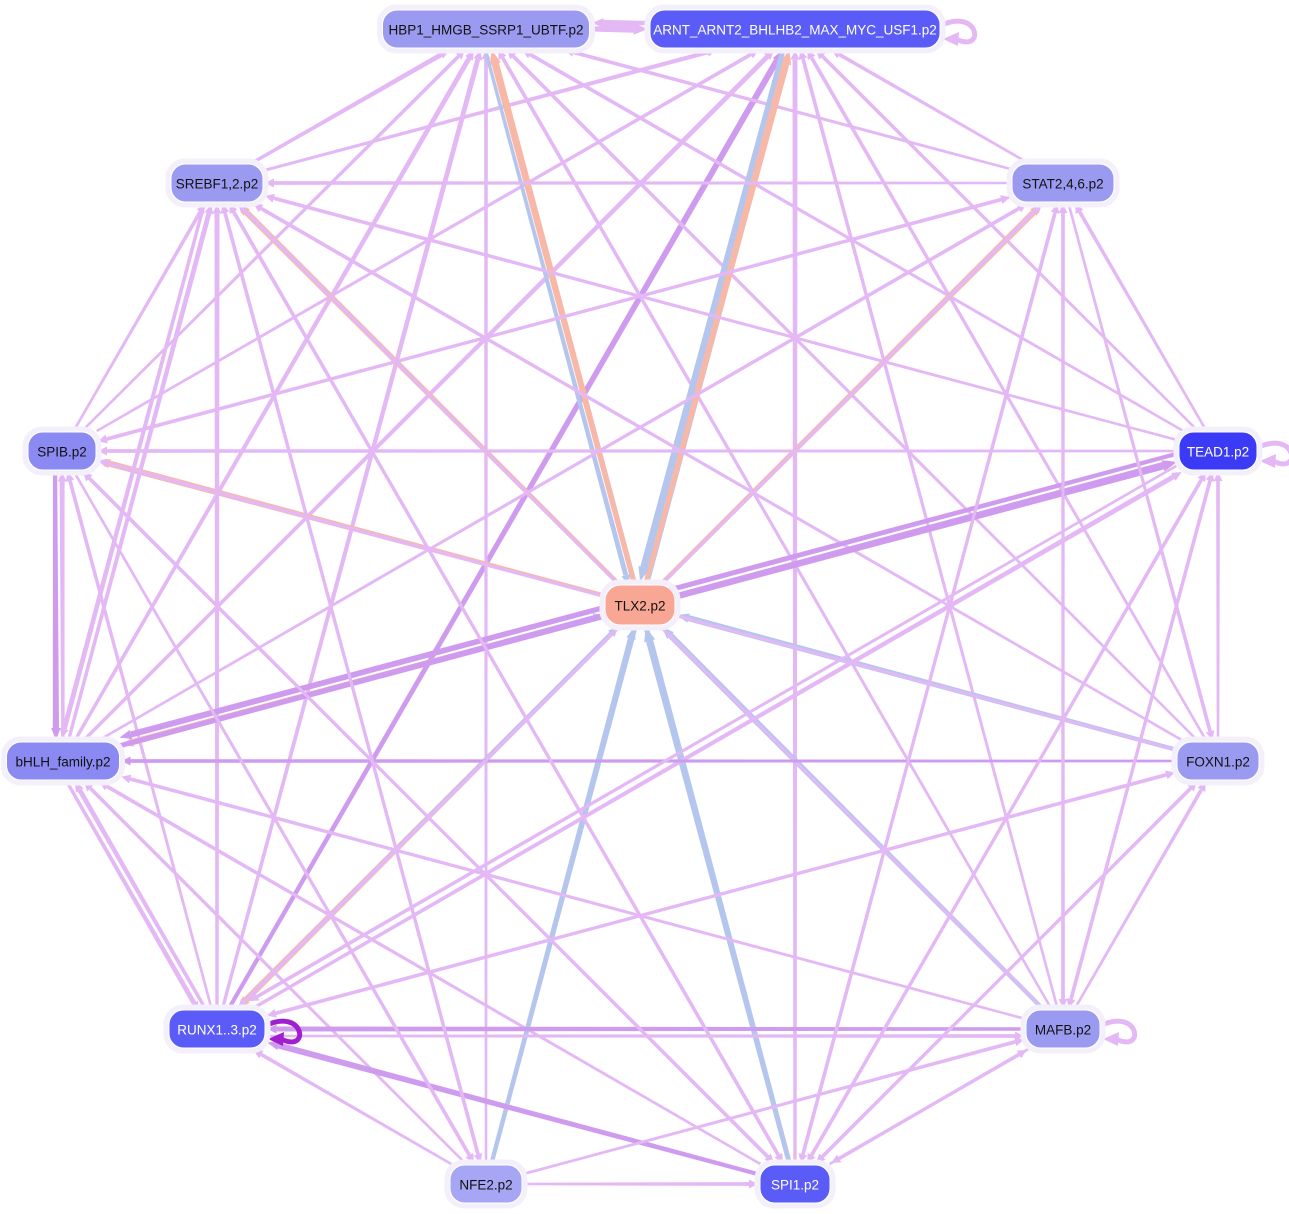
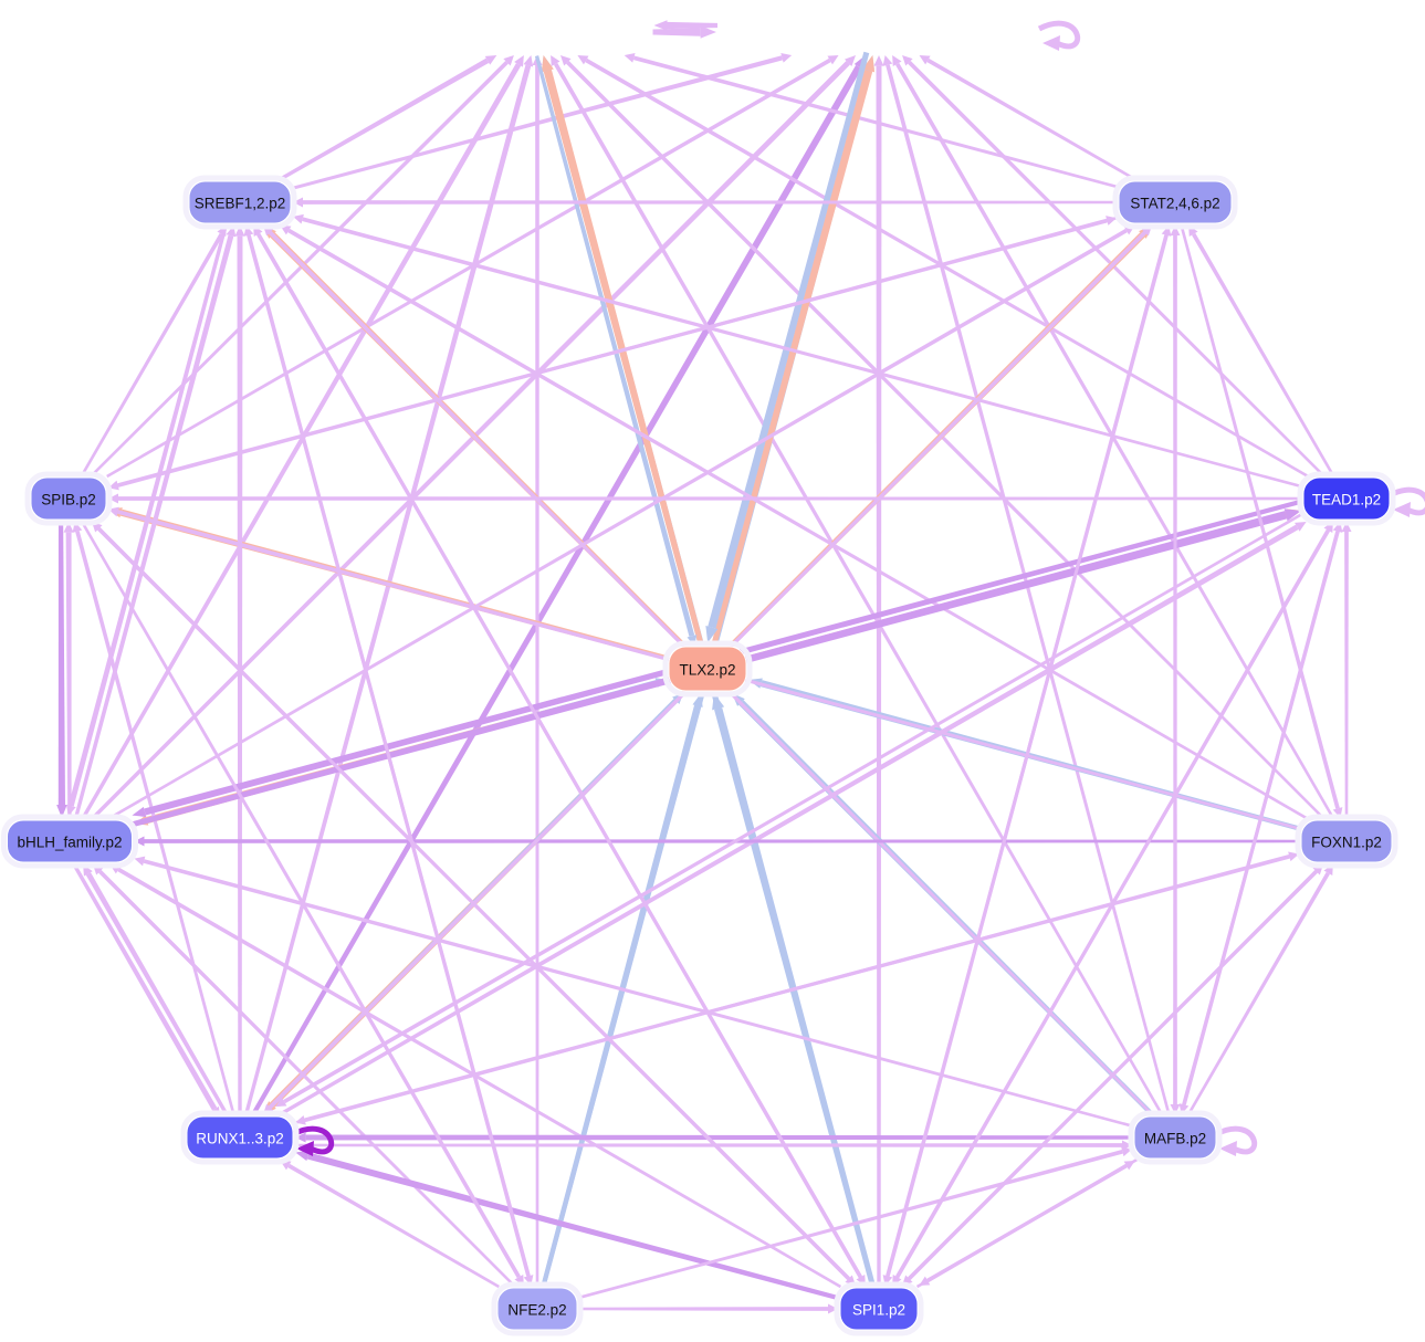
- HBP1_HMGB_SSRP1_UBTF.p2
- ARNT_ARNT2_BHLHB2_MAX_MYC_USF1.p2
  SREBF1,2.p2
  STAT2,4,6.p2
  SPIB.p2
  TEAD1.p2
  TLX2.p2
  bHLH_family.p2
  FOXN1.p2
  RUNX1..3.p2
  MAFB.p2
  NFE2.p2
  SPI1.p2
